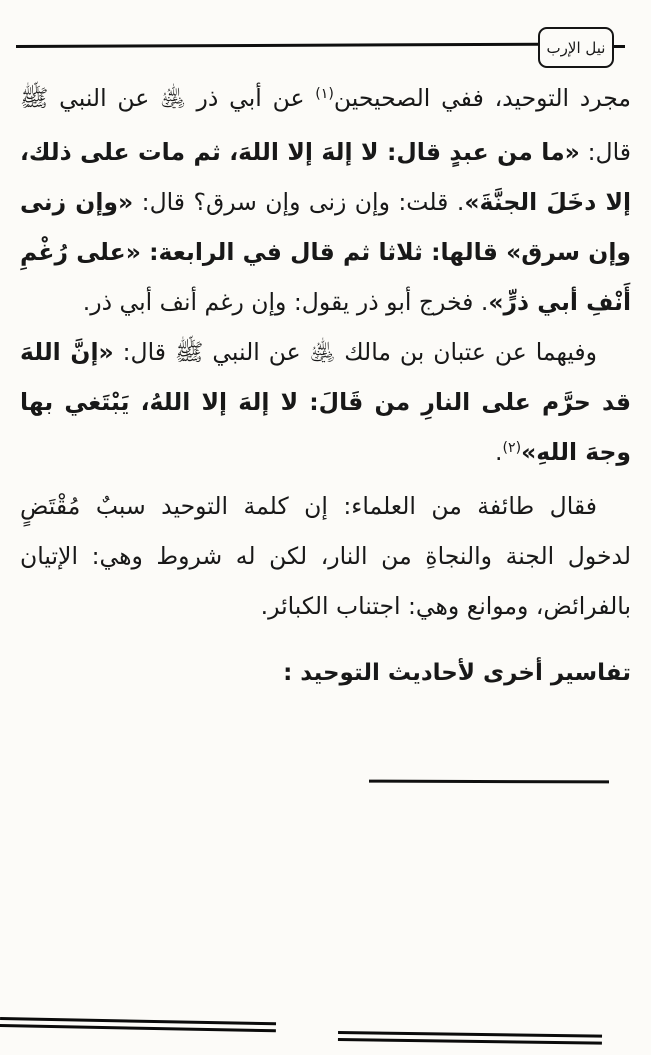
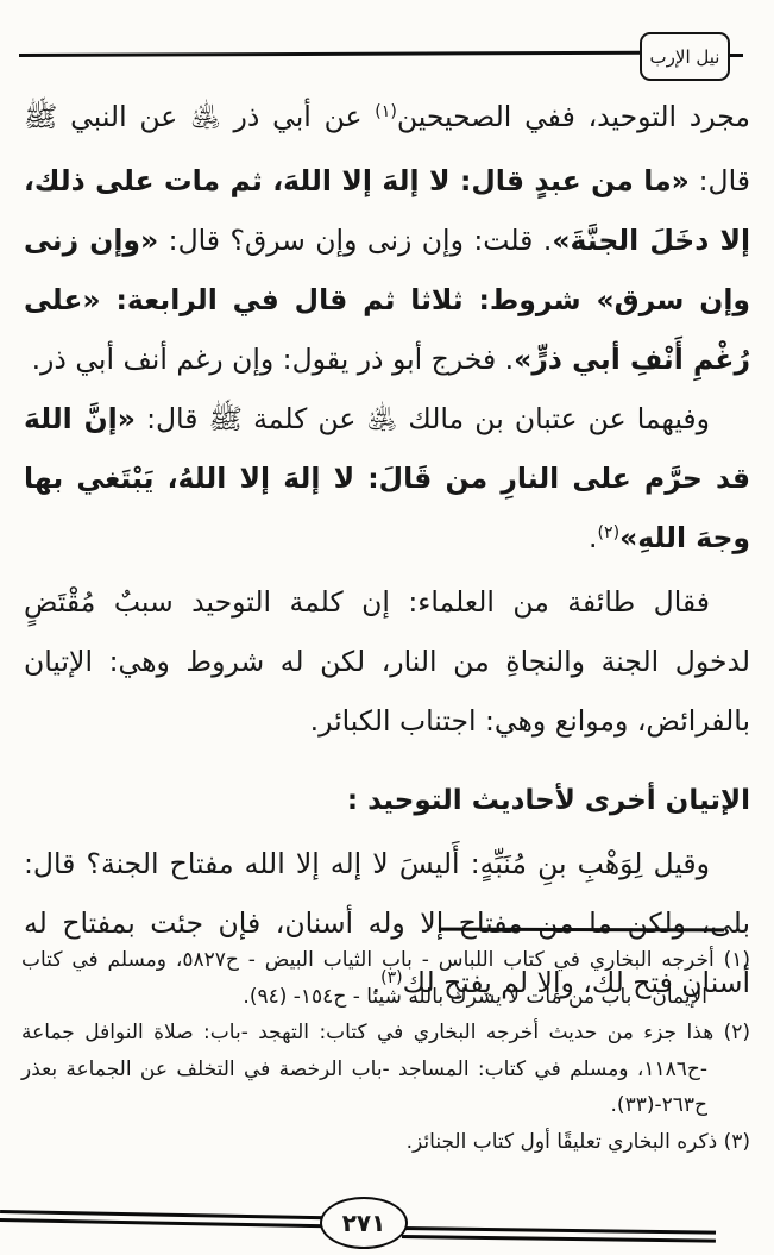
  نيل الإرب
- مجرد التوحيد، ففي الصحيحين(١) عن أبي ذر ﵁ عن النبي ﷺ قال: «ما من عبدٍ قال: لا إلهَ إلا اللهَ، ثم مات على ذلك، إلا دخَلَ الجنَّةَ». قلت: وإن زنى وإن سرق؟ قال: «وإن زنى وإن سرق» قالها: ثلاثا ثم قال في الرابعة: «على رُغْمِ أَنْفِ أبي ذرٍّ». فخرج أبو ذر يقول: وإن رغم أنف أبي ذر.
+ مجرد التوحيد، ففي الصحيحين(١) عن أبي ذر ﵁ عن النبي ﷺ قال: «ما من عبدٍ قال: لا إلهَ إلا اللهَ، ثم مات على ذلك، إلا دخَلَ الجنَّةَ». قلت: وإن زنى وإن سرق؟ قال: «وإن زنى وإن سرق» شروط: ثلاثا ثم قال في الرابعة: «على رُغْمِ أَنْفِ أبي ذرٍّ». فخرج أبو ذر يقول: وإن رغم أنف أبي ذر.
- وفيهما عن عتبان بن مالك ﵁ عن النبي ﷺ قال: «إنَّ اللهَ قد حرَّم على النارِ من قَالَ: لا إلهَ إلا اللهُ، يَبْتَغي بها وجهَ اللهِ»(٢).
+ وفيهما عن عتبان بن مالك ﵁ عن كلمة ﷺ قال: «إنَّ اللهَ قد حرَّم على النارِ من قَالَ: لا إلهَ إلا اللهُ، يَبْتَغي بها وجهَ اللهِ»(٢).
  فقال طائفة من العلماء: إن كلمة التوحيد سببٌ مُقْتَضٍ لدخول الجنة والنجاةِ من النار، لكن له شروط وهي: الإتيان بالفرائض، وموانع وهي: اجتناب الكبائر.
- تفاسير أخرى لأحاديث التوحيد :
+ الإتيان أخرى لأحاديث التوحيد :
+ وقيل لِوَهْبِ بنِ مُنَبِّهٍ: أَليسَ لا إله إلا الله مفتاح الجنة؟ قال: بلى، ولكن ما من مفتاح إلا وله أسنان، فإن جئت بمفتاح له أسنان فتح لك، وإلا لم يفتح لك(٣).
+ (١) أخرجه البخاري في كتاب اللباس - باب الثياب البيض - ح٥٨٢٧، ومسلم في كتاب الإيمان - باب من مات لا يشرك بالله شيئا - ح١٥٤- (٩٤).
+ (٢) هذا جزء من حديث أخرجه البخاري في كتاب: التهجد -باب: صلاة النوافل جماعة -ح١١٨٦، ومسلم في كتاب: المساجد -باب الرخصة في التخلف عن الجماعة بعذر ح٢٦٣-(٣٣).
+ (٣) ذكره البخاري تعليقًا أول كتاب الجنائز.
+ ٢٧١
